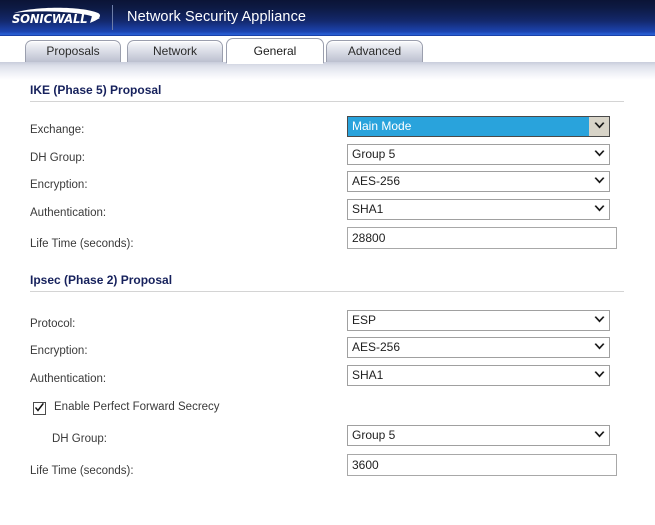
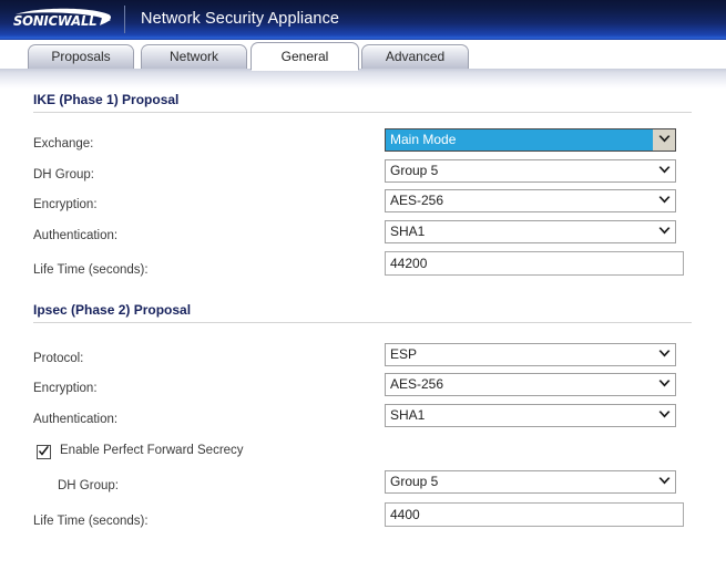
  SONICWALL
  Network Security Appliance
  Proposals
  Network
  General
  Advanced
- IKE (Phase 5) Proposal
+ IKE (Phase 1) Proposal
  Exchange:
  Main Mode
  DH Group:
  Group 5
  Encryption:
  AES-256
  Authentication:
  SHA1
  Life Time (seconds):
- 28800
+ 44200
  Ipsec (Phase 2) Proposal
  Protocol:
  ESP
  Encryption:
  AES-256
  Authentication:
  SHA1
  Enable Perfect Forward Secrecy
  DH Group:
  Group 5
  Life Time (seconds):
- 3600
+ 4400
